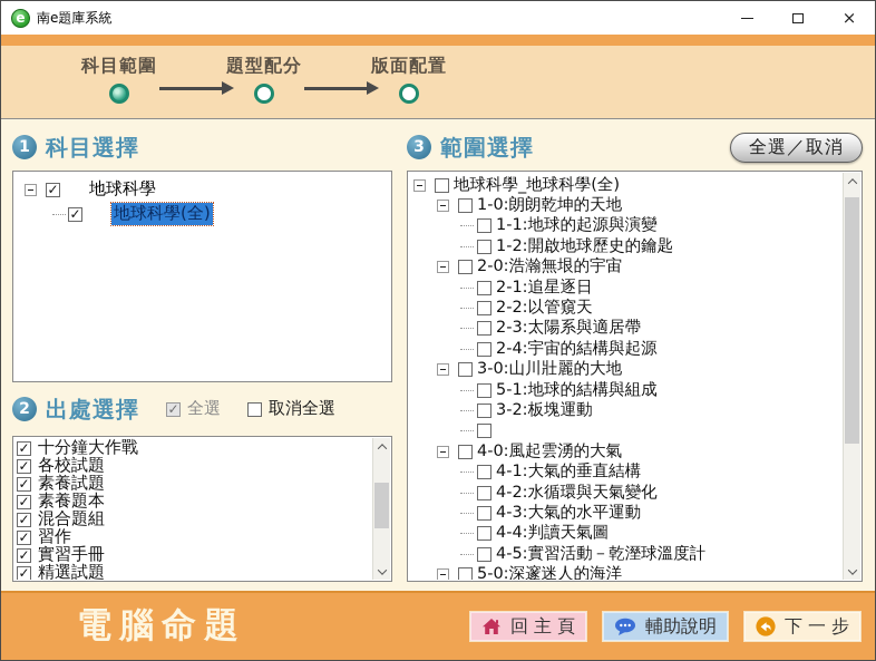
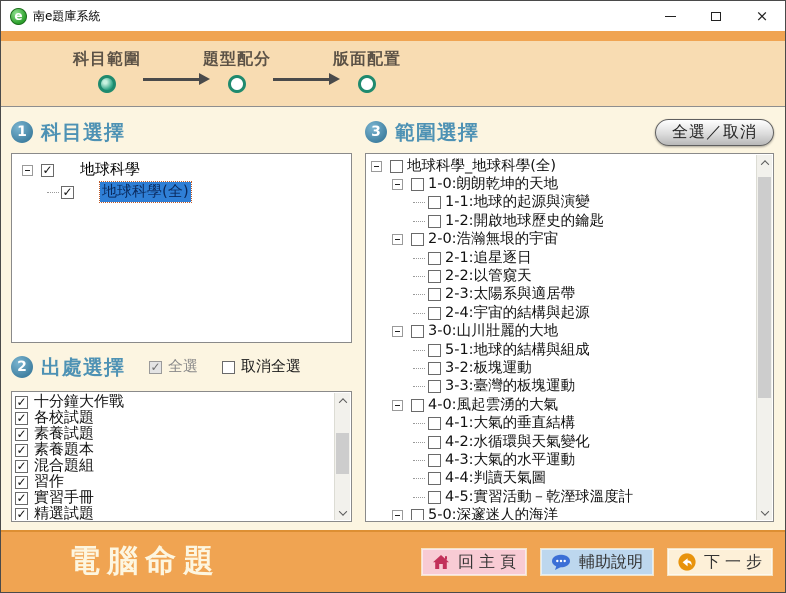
  e
  南e題庫系統
  ×
  科目範圍
  題型配分
  版面配置
  1
  科目選擇
  ✓
  地球科學
  ✓
  地球科學(全)
  2
  出處選擇
  ✓
  全選
  取消全選
  ✓
  十分鐘大作戰
  ✓
  各校試題
  ✓
  素養試題
  ✓
  素養題本
  ✓
  混合題組
  ✓
  習作
  ✓
  實習手冊
  ✓
  精選試題
  3
  範圍選擇
  全選／取消
  地球科學_地球科學(全)
  1-0:朗朗乾坤的天地
  1-1:地球的起源與演變
  1-2:開啟地球歷史的鑰匙
  2-0:浩瀚無垠的宇宙
  2-1:追星逐日
  2-2:以管窺天
  2-3:太陽系與適居帶
  2-4:宇宙的結構與起源
  3-0:山川壯麗的大地
  5-1:地球的結構與組成
  3-2:板塊運動
+ 3-3:臺灣的板塊運動
  4-0:風起雲湧的大氣
  4-1:大氣的垂直結構
  4-2:水循環與天氣變化
  4-3:大氣的水平運動
  4-4:判讀天氣圖
  4-5:實習活動－乾溼球溫度計
  5-0:深邃迷人的海洋
  電腦命題
  回主頁
  輔助說明
  下一步
